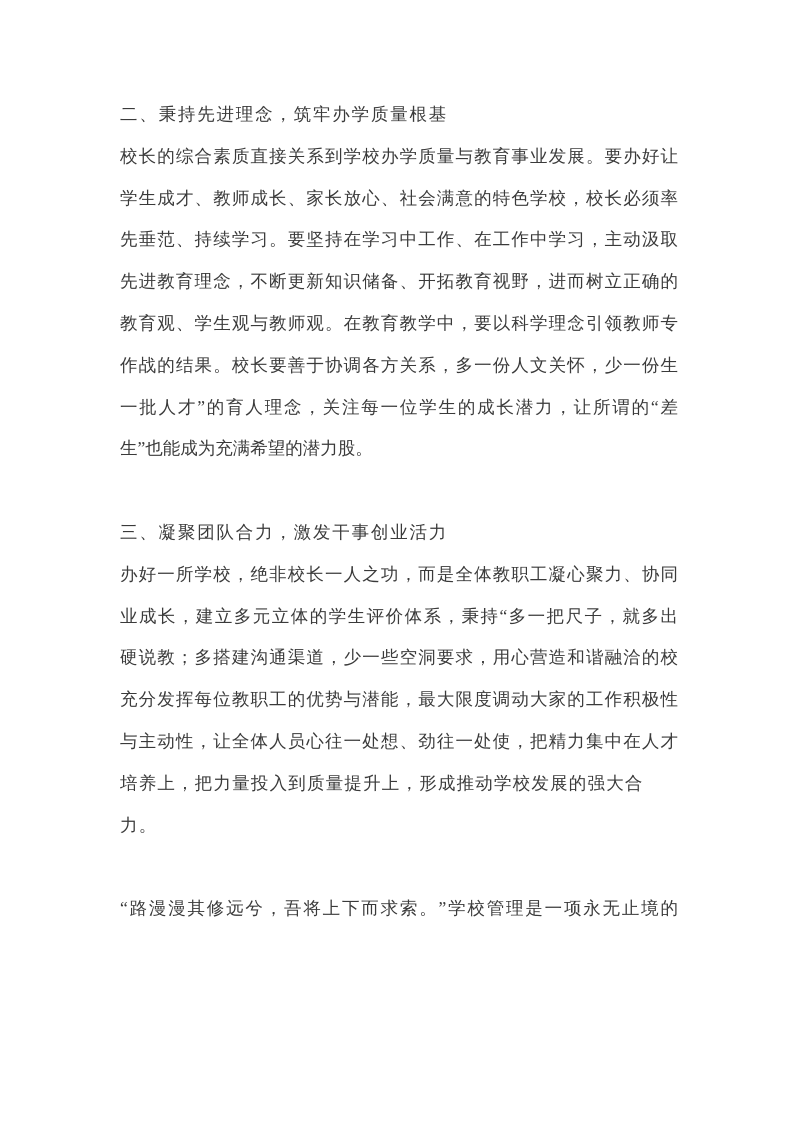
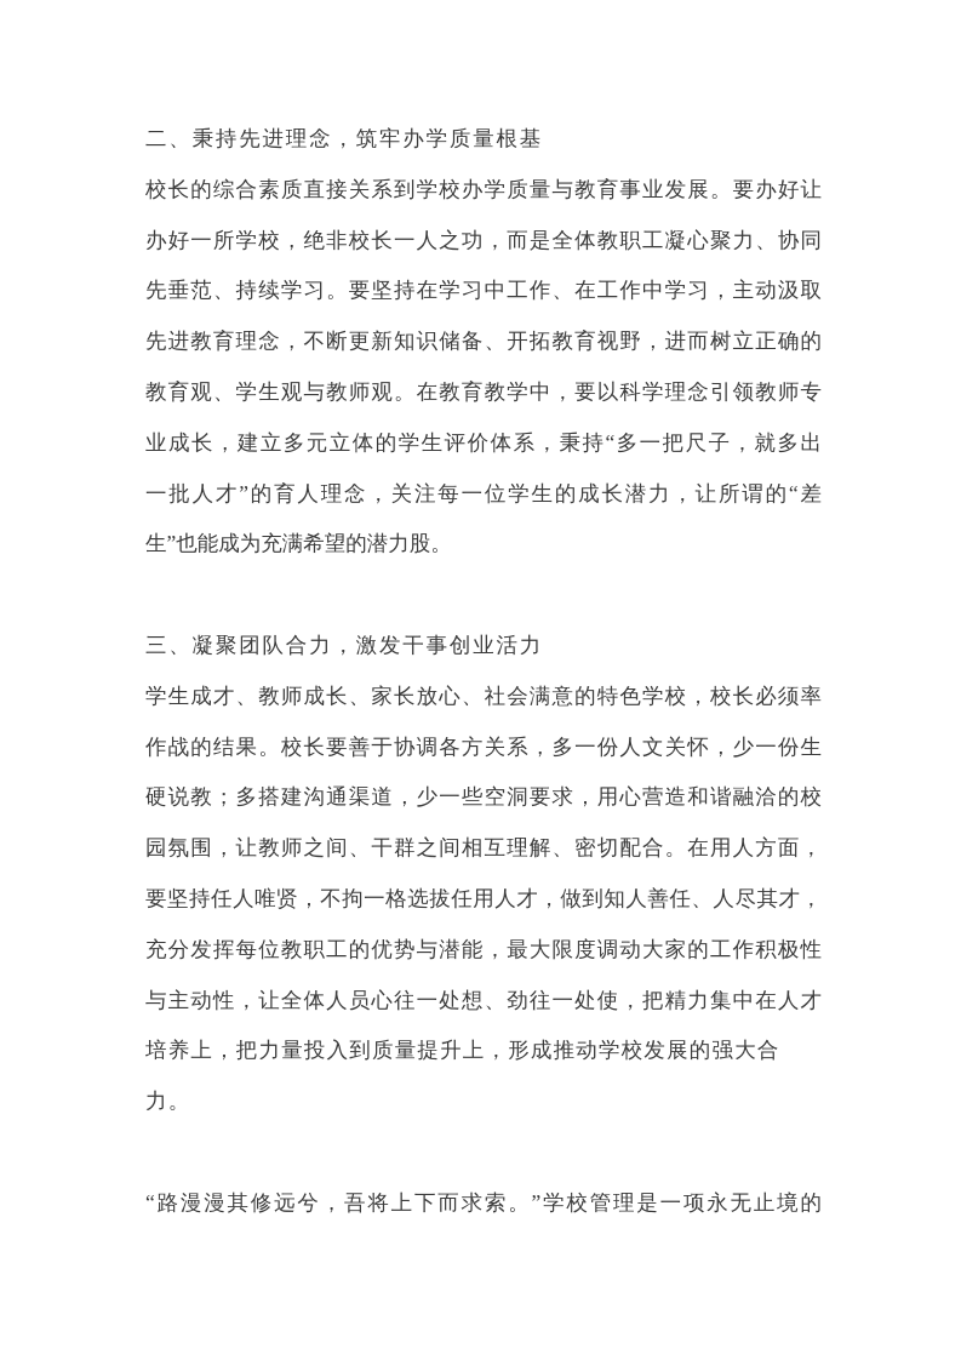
  二、秉持先进理念，筑牢办学质量根基
  校长的综合素质直接关系到学校办学质量与教育事业发展。要办好让
- 学生成才、教师成长、家长放心、社会满意的特色学校，校长必须率
+ 办好一所学校，绝非校长一人之功，而是全体教职工凝心聚力、协同
  先垂范、持续学习。要坚持在学习中工作、在工作中学习，主动汲取
  先进教育理念，不断更新知识储备、开拓教育视野，进而树立正确的
  教育观、学生观与教师观。在教育教学中，要以科学理念引领教师专
- 作战的结果。校长要善于协调各方关系，多一份人文关怀，少一份生
+ 业成长，建立多元立体的学生评价体系，秉持“多一把尺子，就多出
  一批人才”的育人理念，关注每一位学生的成长潜力，让所谓的“差
  生”也能成为充满希望的潜力股。
  三、凝聚团队合力，激发干事创业活力
- 办好一所学校，绝非校长一人之功，而是全体教职工凝心聚力、协同
+ 学生成才、教师成长、家长放心、社会满意的特色学校，校长必须率
- 业成长，建立多元立体的学生评价体系，秉持“多一把尺子，就多出
+ 作战的结果。校长要善于协调各方关系，多一份人文关怀，少一份生
  硬说教；多搭建沟通渠道，少一些空洞要求，用心营造和谐融洽的校
+ 园氛围，让教师之间、干群之间相互理解、密切配合。在用人方面，
+ 要坚持任人唯贤，不拘一格选拔任用人才，做到知人善任、人尽其才，
  充分发挥每位教职工的优势与潜能，最大限度调动大家的工作积极性
  与主动性，让全体人员心往一处想、劲往一处使，把精力集中在人才
  培养上，把力量投入到质量提升上，形成推动学校发展的强大合力。
  “路漫漫其修远兮，吾将上下而求索。”学校管理是一项永无止境的
